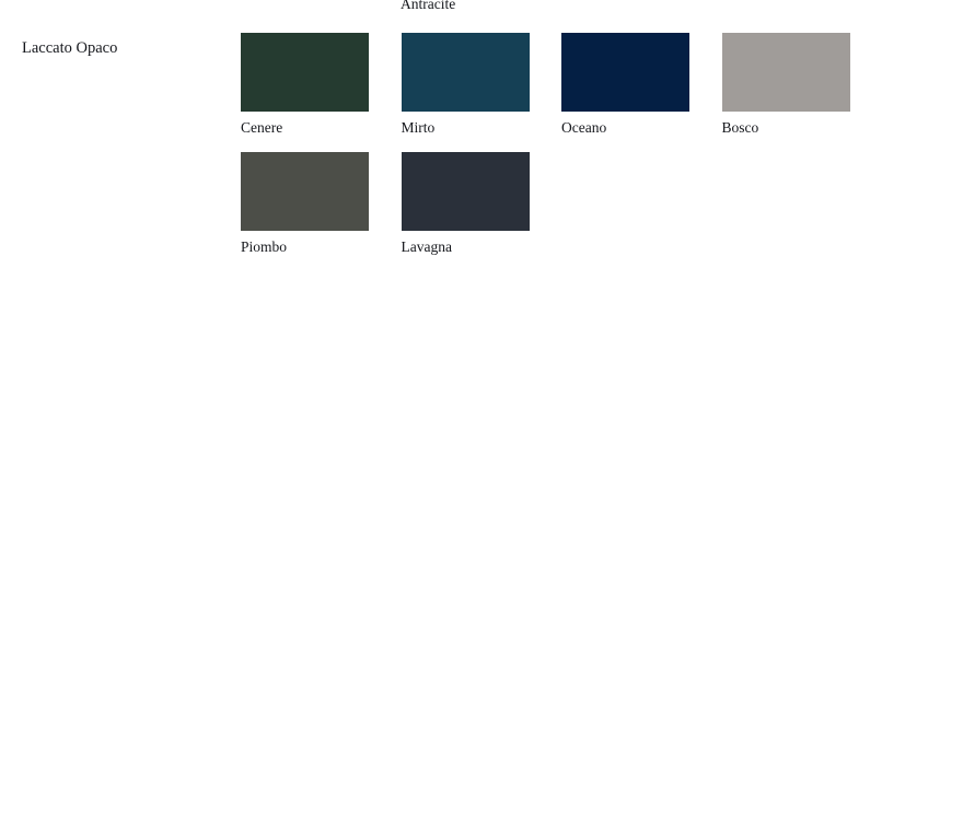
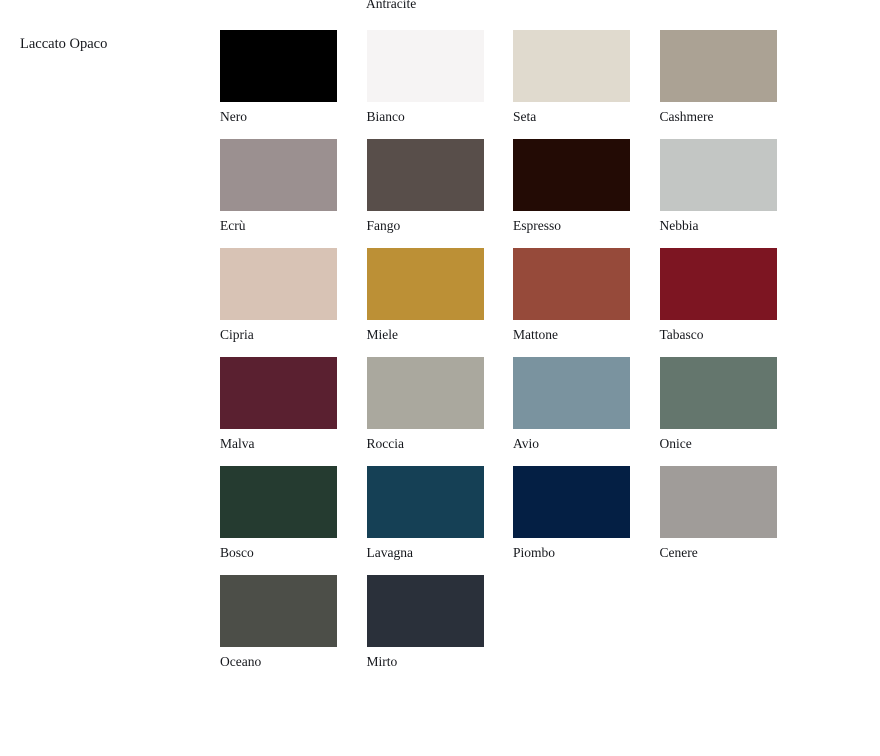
  Antracite
  Laccato Opaco
+ Nero
+ Bianco
+ Seta
+ Cashmere
+ Ecrù
+ Fango
+ Espresso
+ Nebbia
+ Cipria
+ Miele
+ Mattone
+ Tabasco
+ Malva
+ Roccia
+ Avio
+ Onice
- Cenere
+ Bosco
- Mirto
+ Lavagna
- Oceano
+ Piombo
- Bosco
+ Cenere
- Piombo
+ Oceano
- Lavagna
+ Mirto
